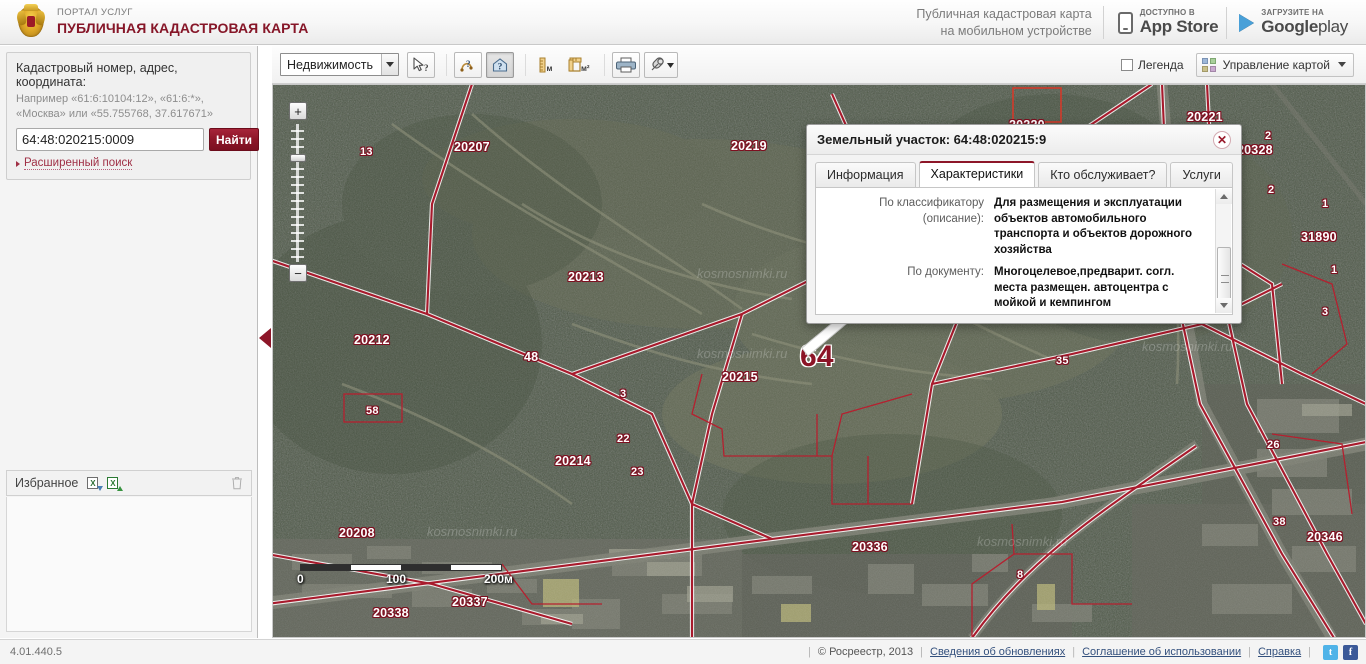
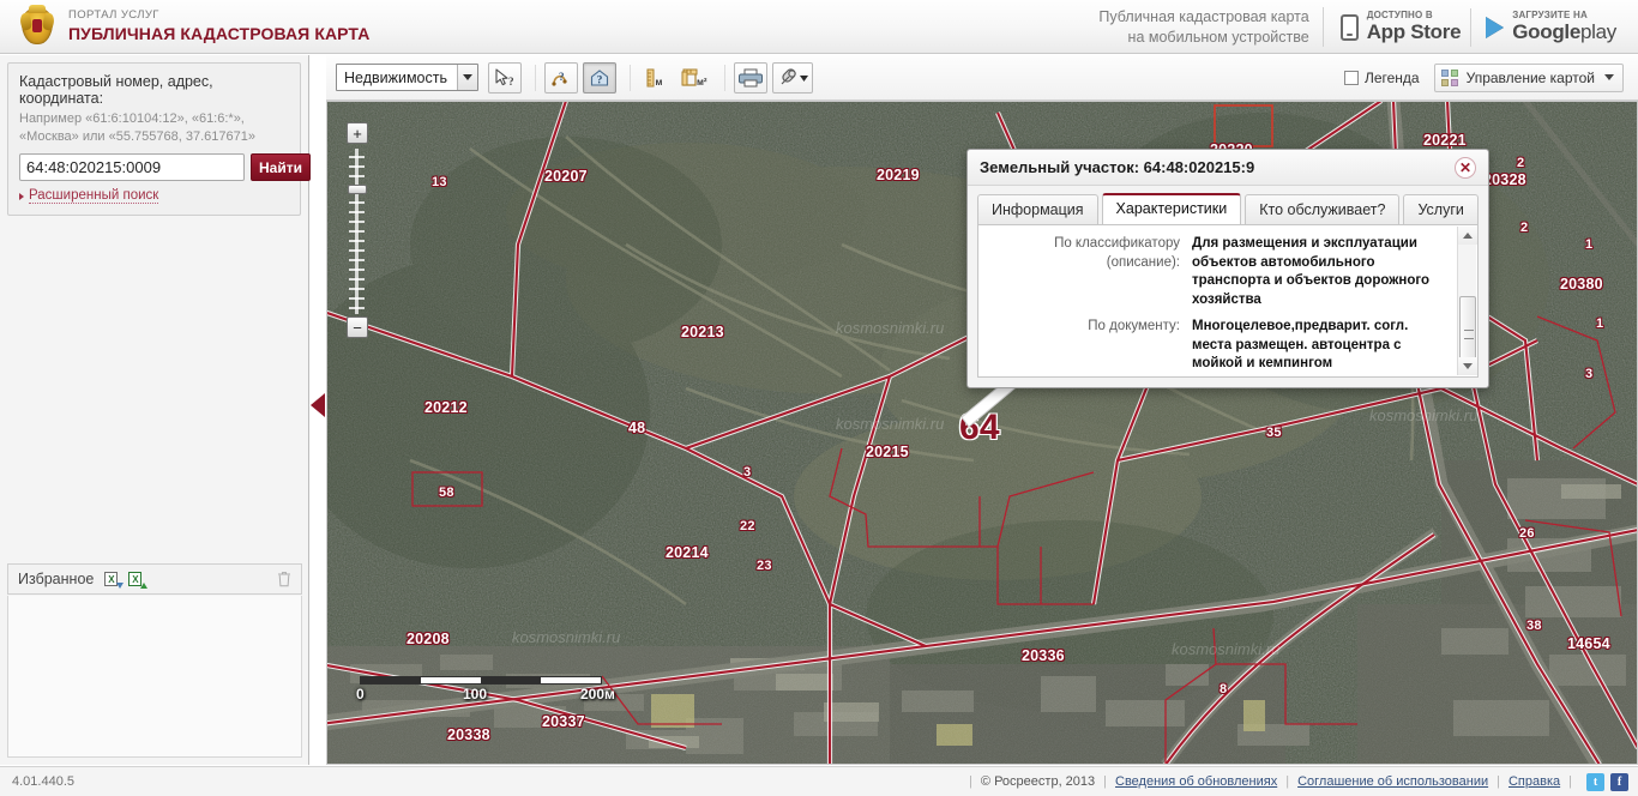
  ПОРТАЛ УСЛУГ
  ПУБЛИЧНАЯ КАДАСТРОВАЯ КАРТА
  Публичная кадастровая карта
  на мобильном устройстве
  ДОСТУПНО В
  App Store
  ЗАГРУЗИТЕ НА
  Googleplay
  Кадастровый номер, адрес, координата:
  Например «61:6:10104:12», «61:6:*»,
  «Москва» или «55.755768, 37.617671»
  64:48:020215:0009
  Найти
  Расширенный поиск
  Избранное
  X
  X
  Недвижимость
  ?
  ?
  ?
  м
  м²
  Легенда
  Управление картой
  kosmosnimki.ru
  kosmosnimki.ru
  kosmosnimki.ru
  kosmosnimki.ru
  kosmosnimki.ru
  13
  20207
  20219
  20221
  20213
  0328
- 31890
+ 20380
  2
  1
  3
  20212
  48
  58
  3
  20215
  35
  22
  20214
  23
  20208
  20338
  20337
  20336
  8
  38
- 20346
+ 14654
  26
  1
  2
  64
  +
  −
  0
  100
  200м
  Земельный участок: 64:48:020215:9
  ✕
  Информация
  Характеристики
  Кто обслуживает?
  Услуги
  По классификатору (описание):
  Для размещения и эксплуатации объектов автомобильного транспорта и объектов дорожного хозяйства
  По документу:
  Многоцелевое,предварит. согл. места размещен. автоцентра с мойкой и кемпингом
  4.01.440.5
  |
  © Росреестр, 2013
  |
  Сведения об обновлениях
  |
  Соглашение об использовании
  |
  Справка
  |
  t
  f
